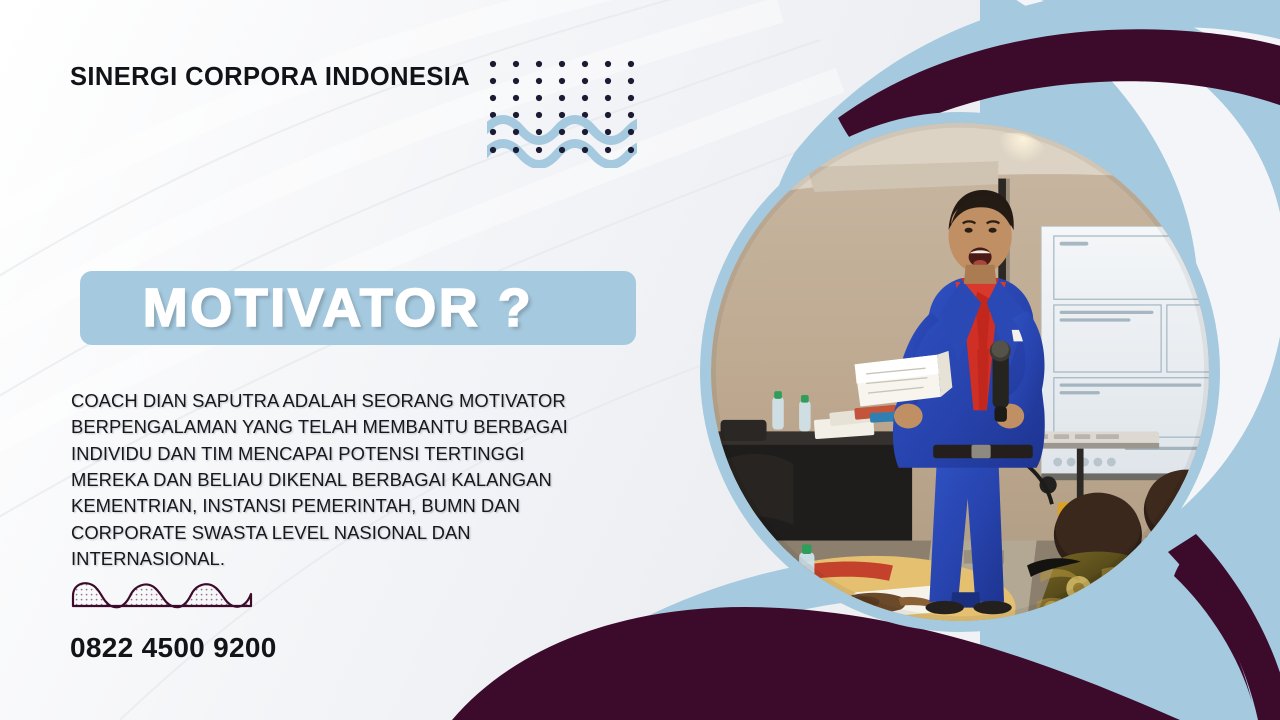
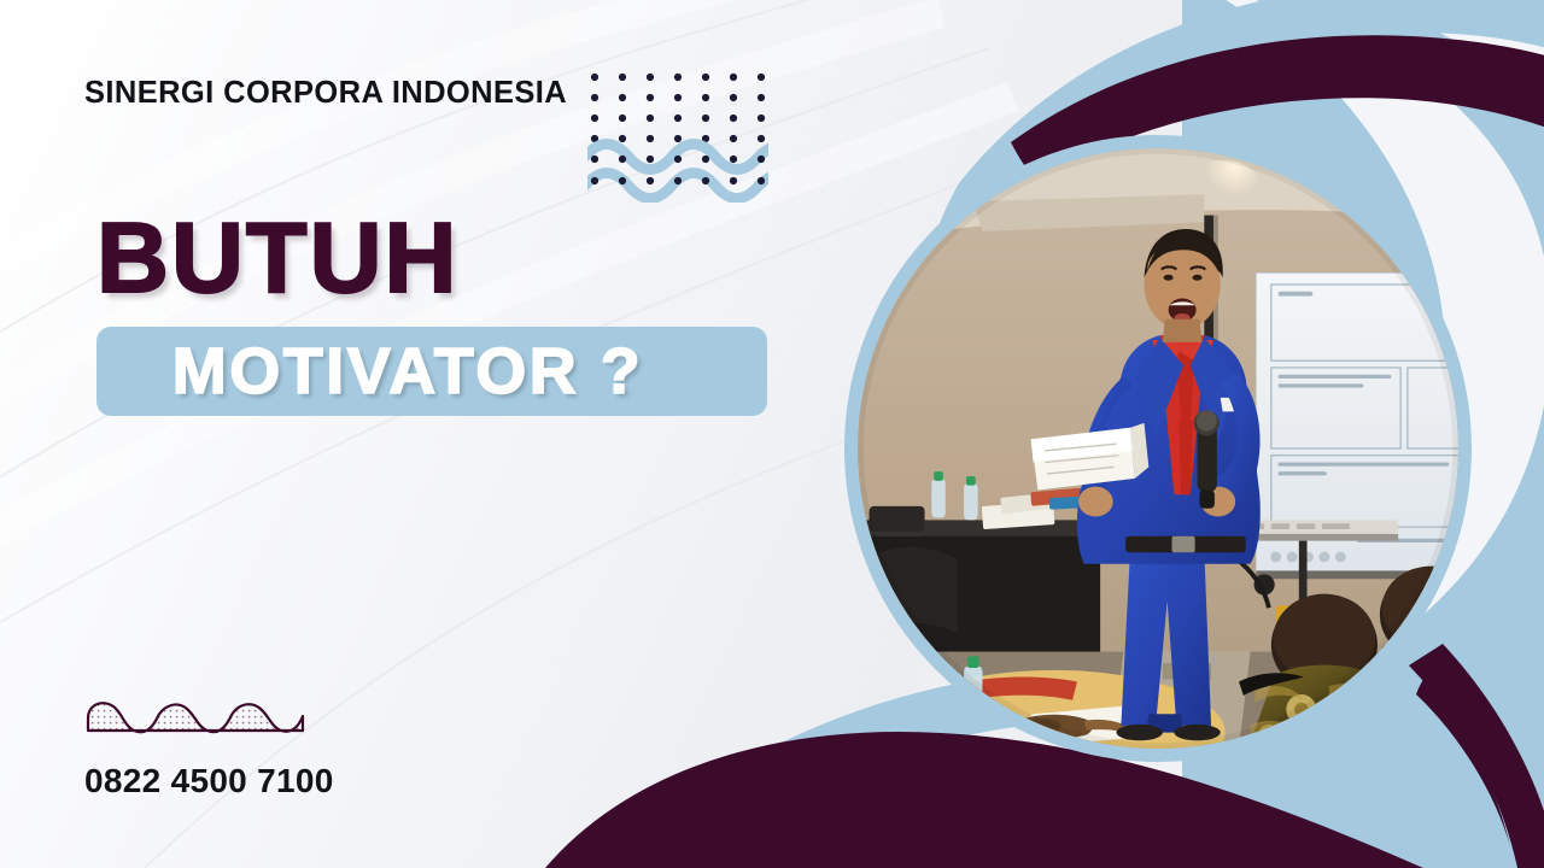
  SINERGI CORPORA INDONESIA
+ BUTUH
  MOTIVATOR ?
- COACH DIAN SAPUTRA ADALAH SEORANG MOTIVATOR BERPENGALAMAN YANG TELAH MEMBANTU BERBAGAI INDIVIDU DAN TIM MENCAPAI POTENSI TERTINGGI MEREKA DAN BELIAU DIKENAL BERBAGAI KALANGAN KEMENTRIAN, INSTANSI PEMERINTAH, BUMN DAN CORPORATE SWASTA LEVEL NASIONAL DAN INTERNASIONAL.
- 0822 4500 9200
+ 0822 4500 7100
